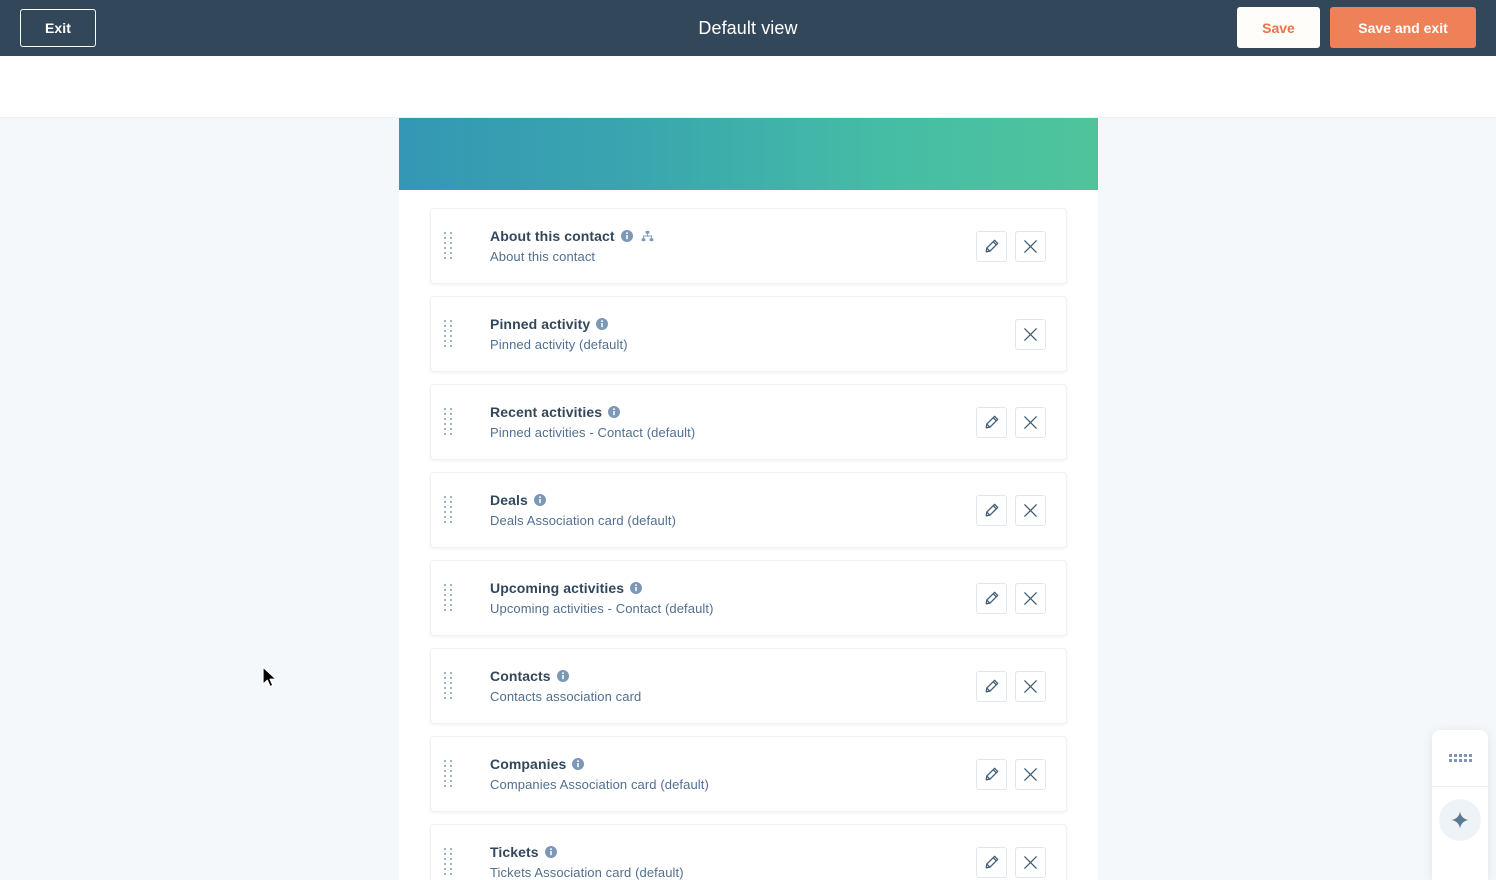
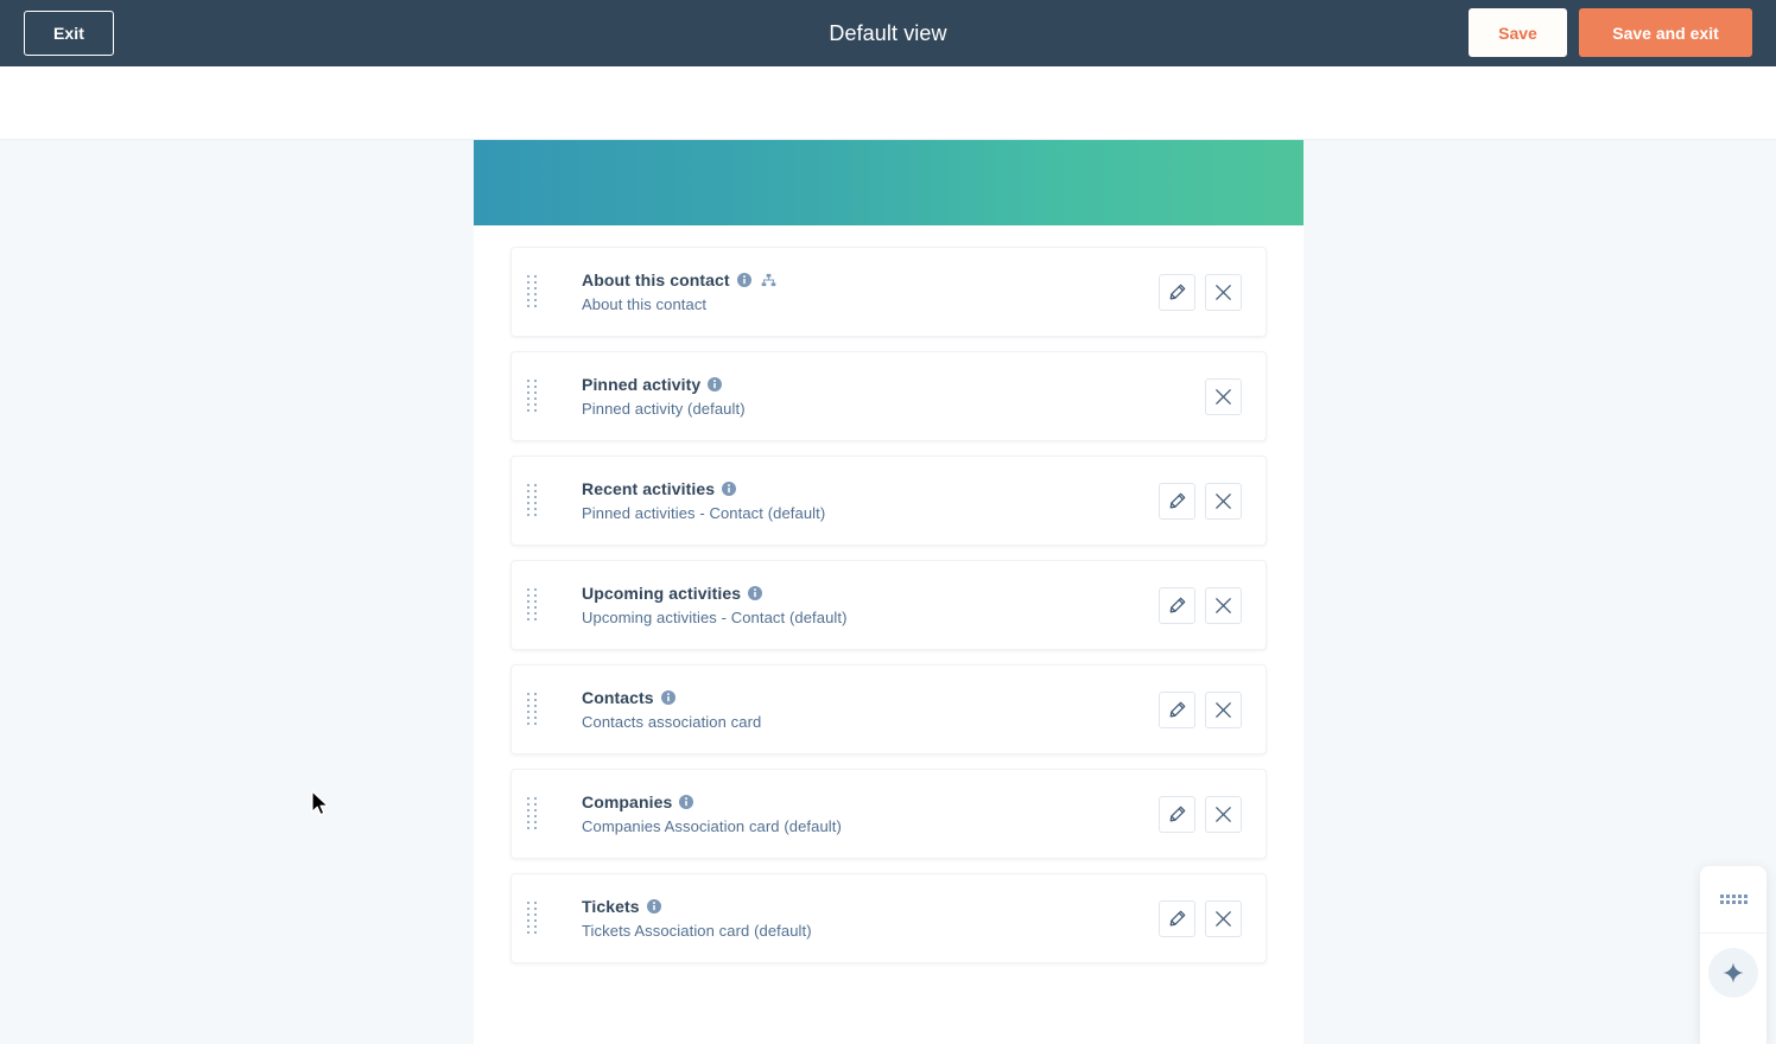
  Exit
  Default view
  Save
  Save and exit
  About this contact
  About this contact
  Pinned activity
  Pinned activity (default)
  Recent activities
  Pinned activities - Contact (default)
- Deals
- Deals Association card (default)
  Upcoming activities
  Upcoming activities - Contact (default)
  Contacts
  Contacts association card
  Companies
  Companies Association card (default)
  Tickets
  Tickets Association card (default)
